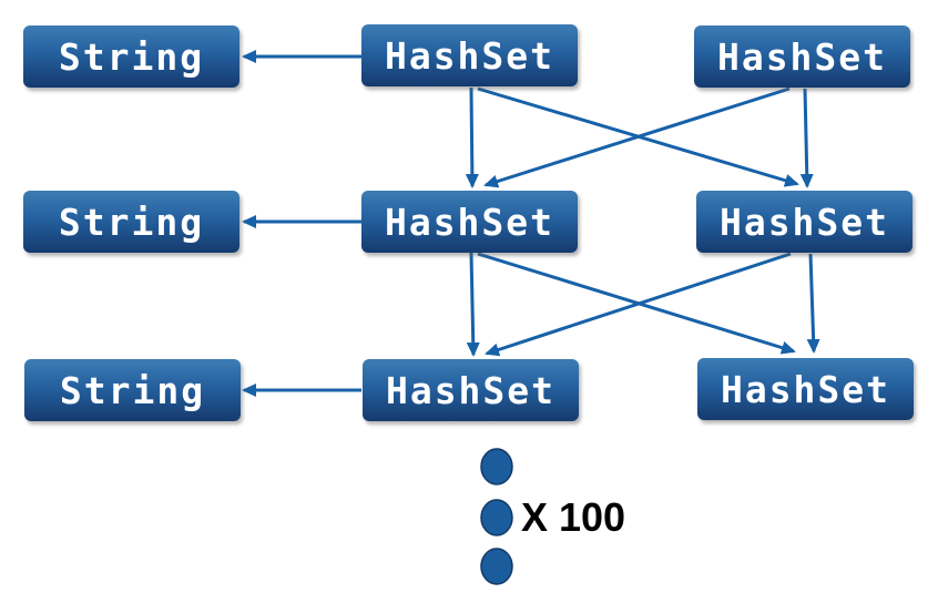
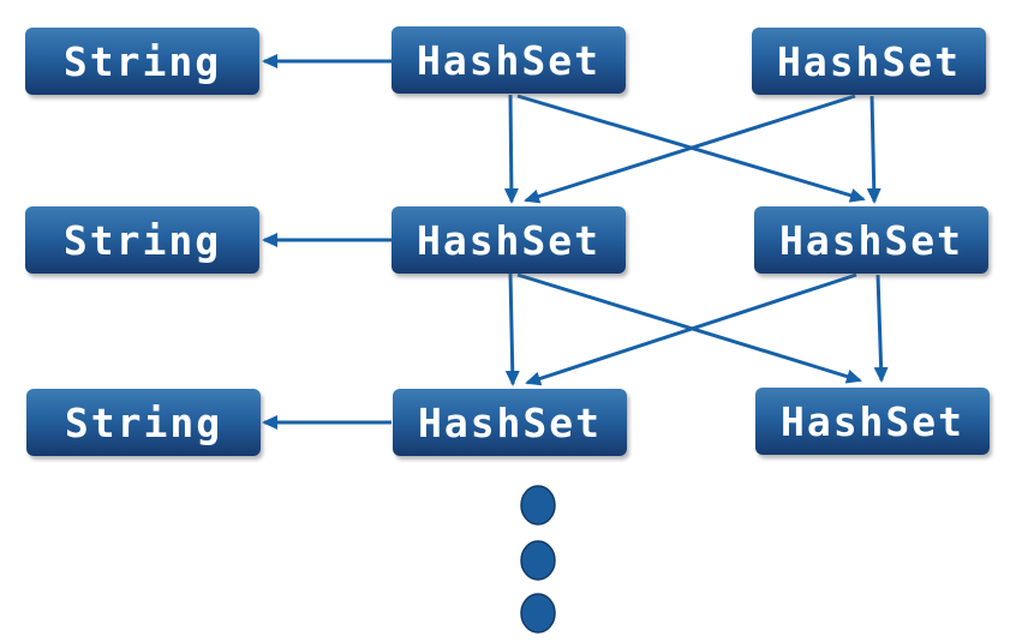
  String
  HashSet
  HashSet
  String
  HashSet
  HashSet
  String
  HashSet
  HashSet
- X 100
